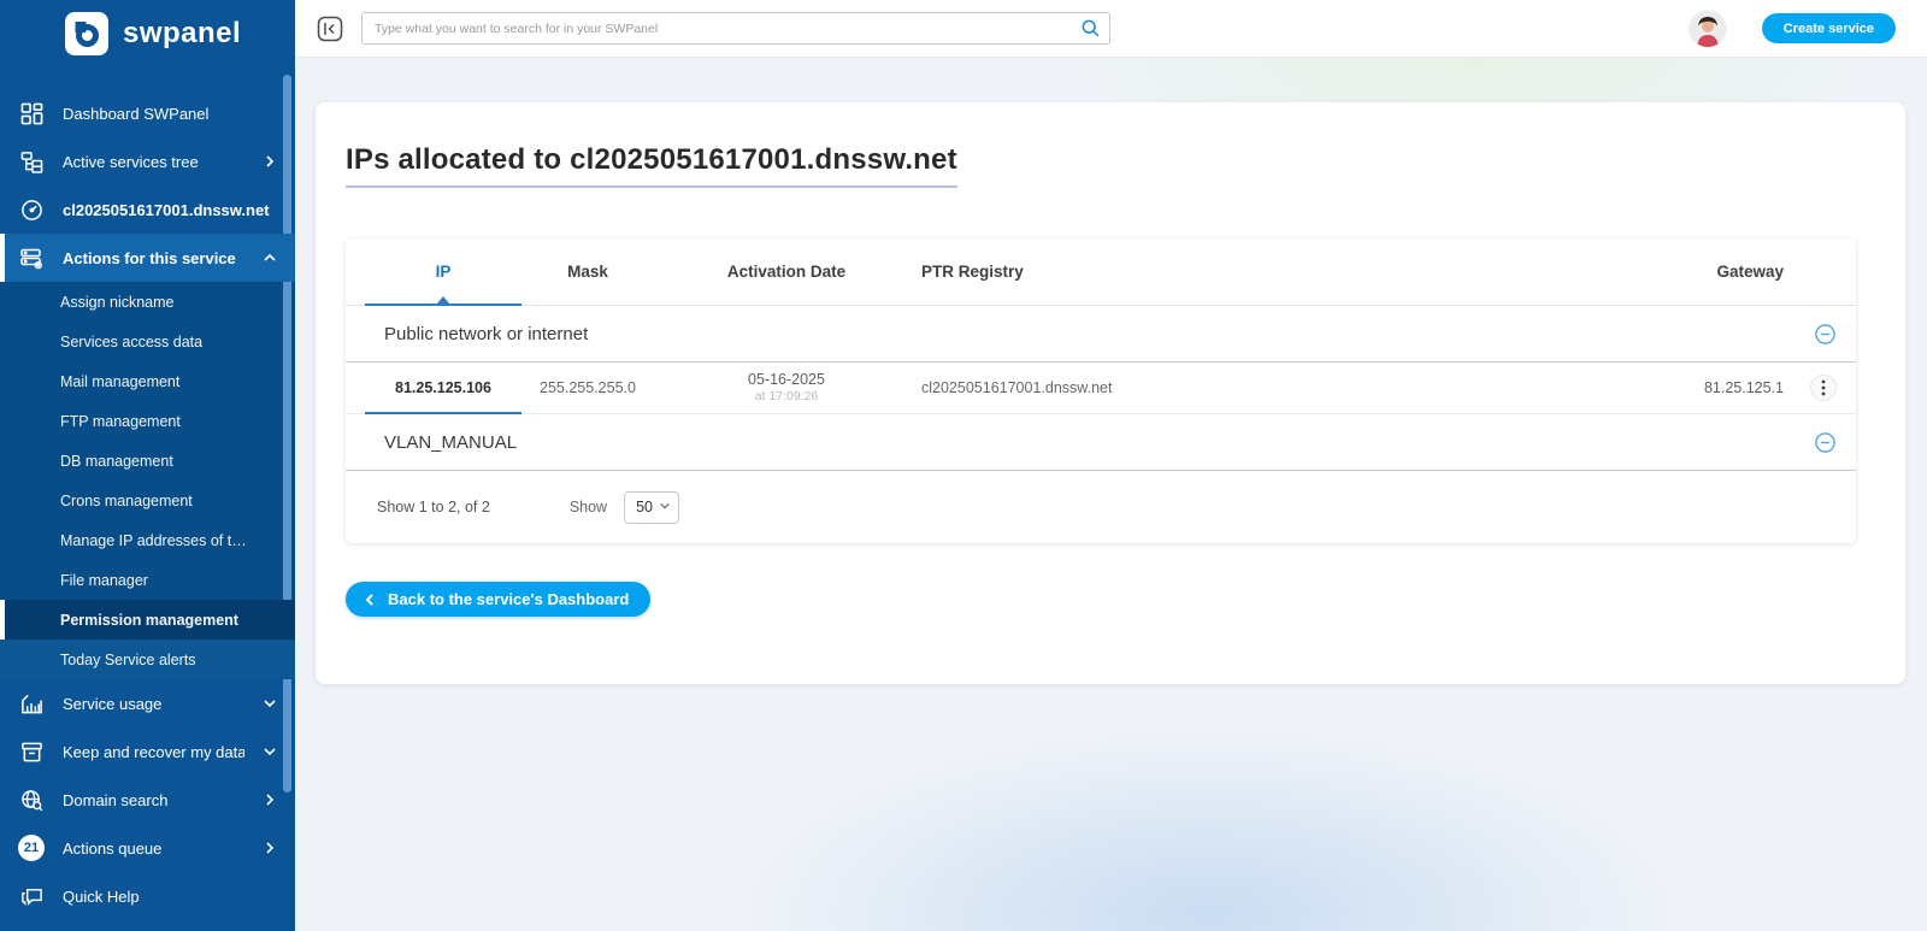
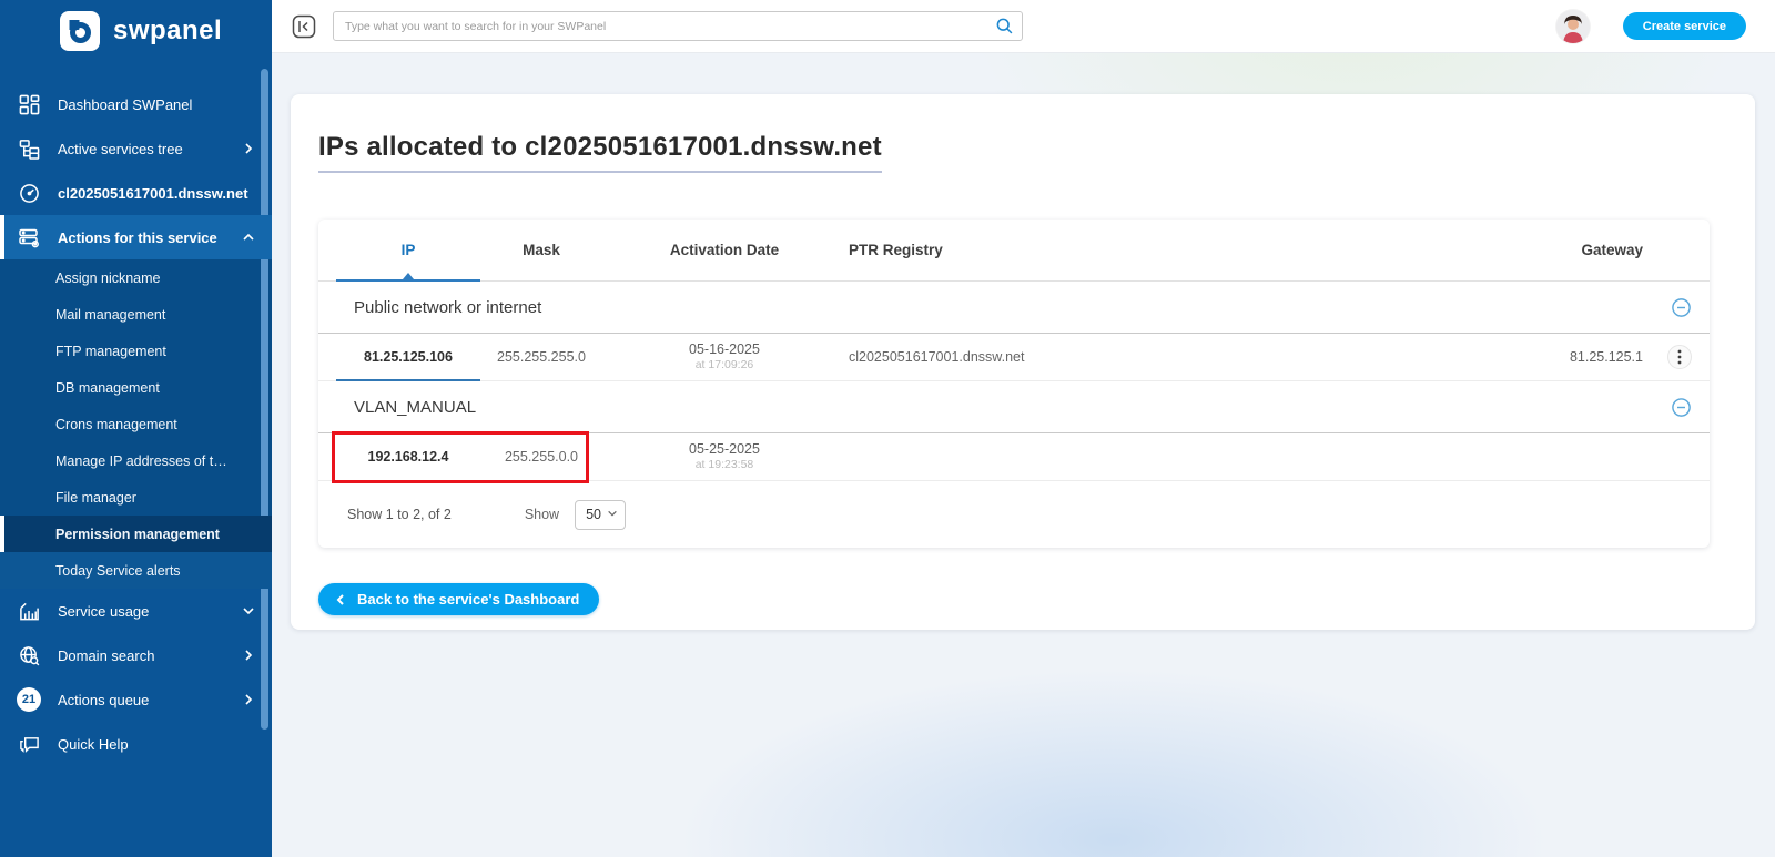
  swpanel
  Dashboard SWPanel
  Active services tree
  cl2025051617001.dnssw.net
  Actions for this service
  Assign nickname
- Services access data
  Mail management
  FTP management
  DB management
  Crons management
  Manage IP addresses of t…
  File manager
  Permission management
  Today Service alerts
  Service usage
- Keep and recover my data
  Domain search
  21
  Actions queue
  Quick Help
  Type what you want to search for in your SWPanel
  Create service
  IPs allocated to cl2025051617001.dnssw.net
  IP
  Mask
  Activation Date
  PTR Registry
  Gateway
  Public network or internet
  81.25.125.106
  255.255.255.0
  05-16-2025
  at 17:09:26
  cl2025051617001.dnssw.net
  81.25.125.1
  VLAN_MANUAL
+ 192.168.12.4
+ 255.255.0.0
+ 05-25-2025
+ at 19:23:58
  Show 1 to 2, of 2
  Show
  50
  Back to the service's Dashboard
